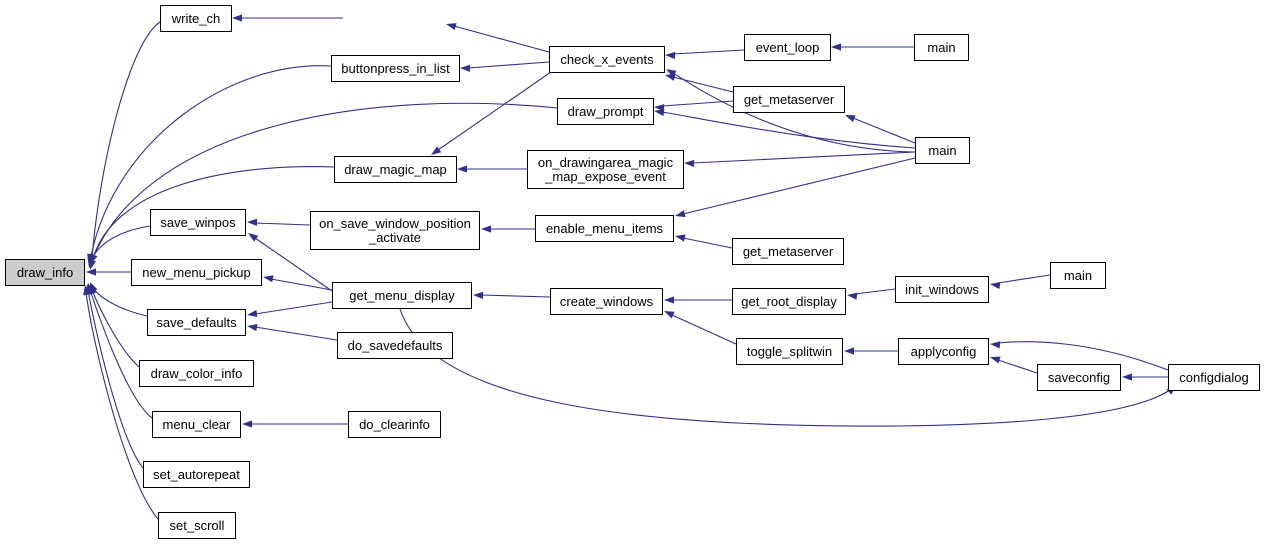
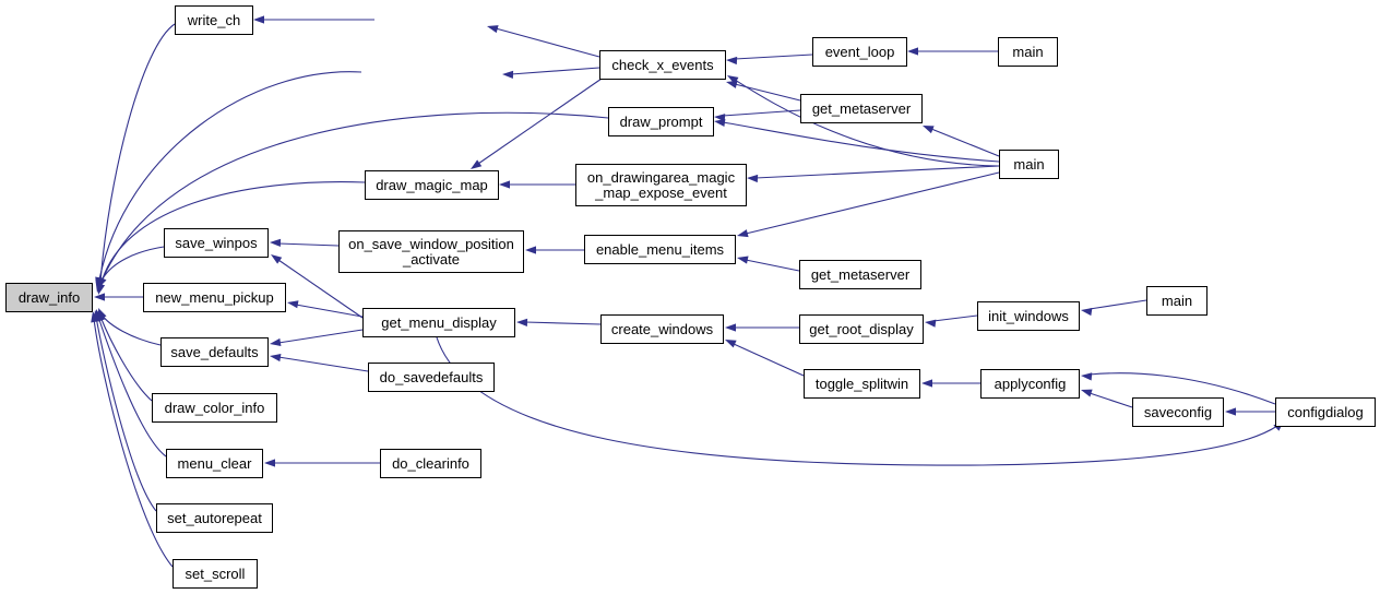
  draw_info
  write_ch
- buttonpress_in_list
  check_x_events
  event_loop
  main
  draw_prompt
  get_metaserver
  main
  draw_magic_map
  on_drawingarea_magic
  _map_expose_event
  save_winpos
  on_save_window_position
  _activate
  enable_menu_items
  get_metaserver
  new_menu_pickup
  get_menu_display
  create_windows
  get_root_display
  init_windows
  main
  save_defaults
  do_savedefaults
  toggle_splitwin
  applyconfig
  saveconfig
  configdialog
  draw_color_info
  menu_clear
  do_clearinfo
  set_autorepeat
  set_scroll
